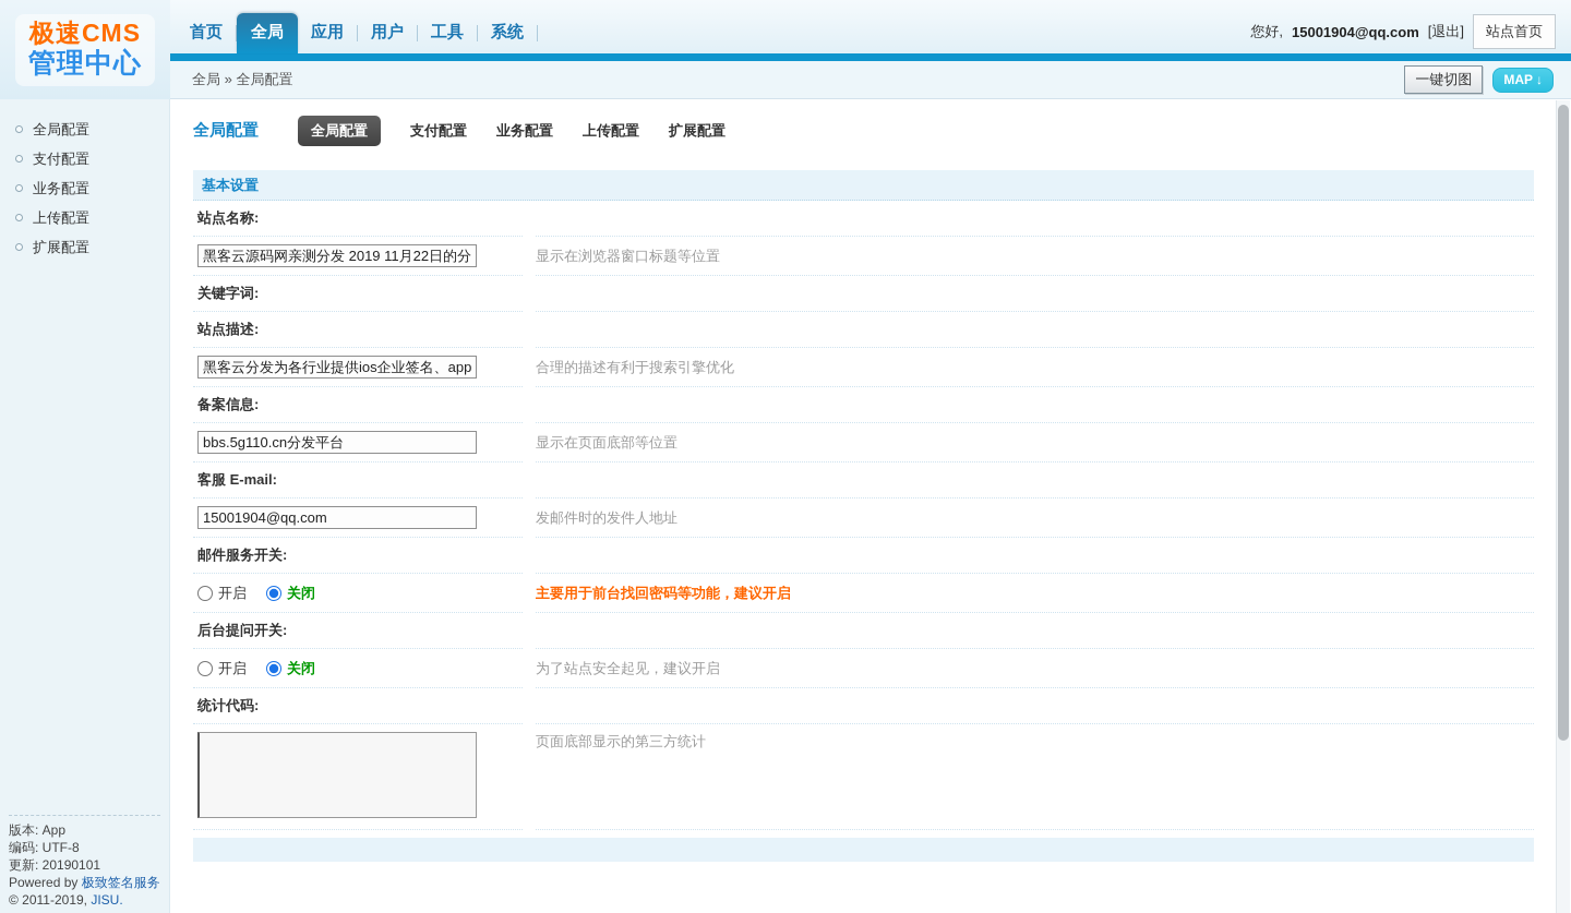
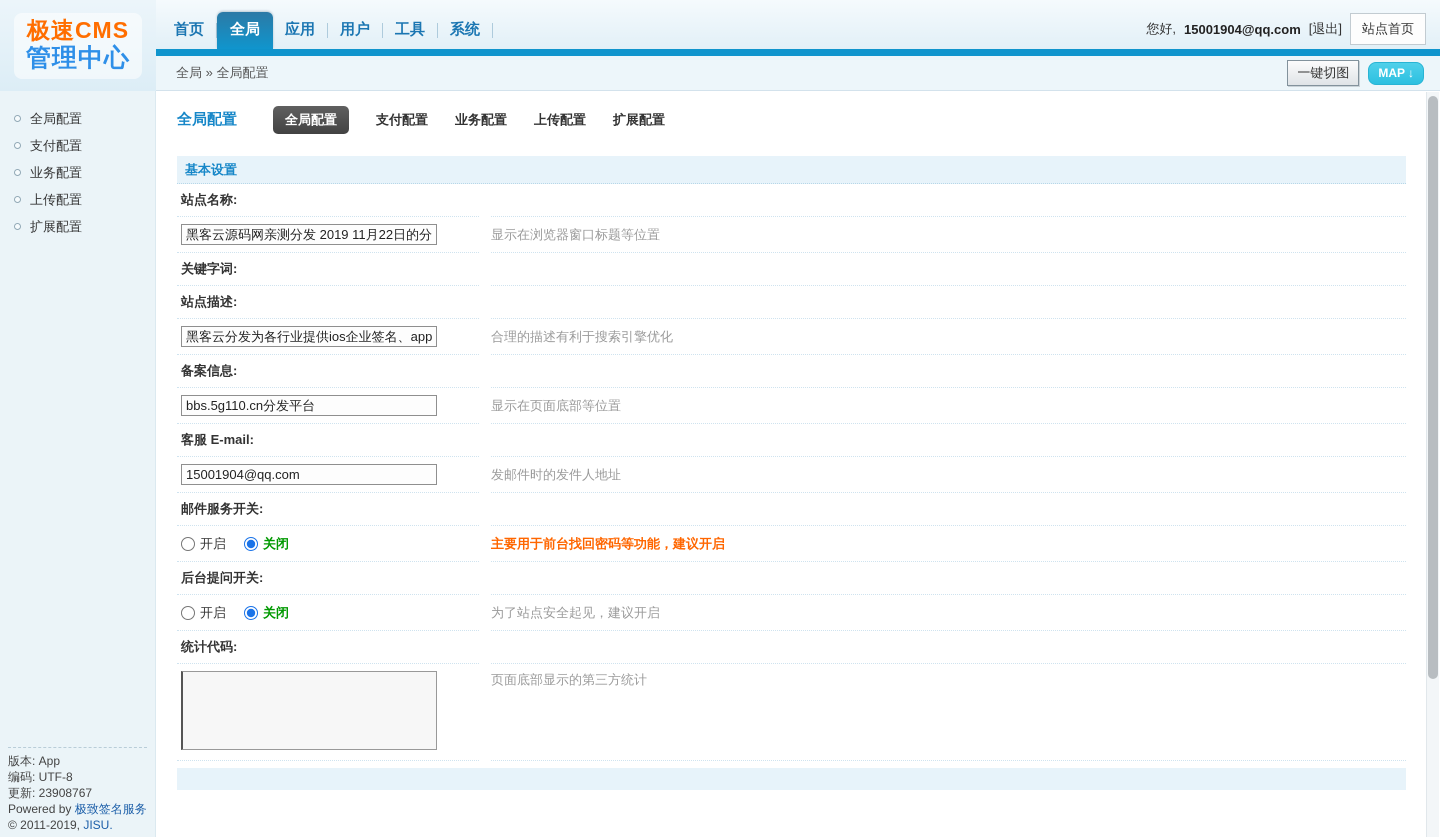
  极速CMS
  管理中心
  首页
  全局
  应用
  用户
  工具
  系统
  您好,
  15001904@qq.com
  [退出]
  站点首页
  全局 » 全局配置
  一键切图
  MAP
  ↓
  全局配置
  支付配置
  业务配置
  上传配置
  扩展配置
  版本: App
  编码: UTF-8
- 更新: 20190101
+ 更新: 23908767
  Powered by 极致签名服务
  © 2011-2019, JISU.
  全局配置
  全局配置
  支付配置
  业务配置
  上传配置
  扩展配置
  基本设置
  站点名称:
  黑客云源码网亲测分发 2019 11月22日的分
  显示在浏览器窗口标题等位置
  关键字词:
  站点描述:
  黑客云分发为各行业提供ios企业签名、app
  合理的描述有利于搜索引擎优化
  备案信息:
  bbs.5g110.cn分发平台
  显示在页面底部等位置
  客服 E-mail:
  15001904@qq.com
  发邮件时的发件人地址
  邮件服务开关:
  开启
  关闭
  主要用于前台找回密码等功能，建议开启
  后台提问开关:
  开启
  关闭
  为了站点安全起见，建议开启
  统计代码:
  页面底部显示的第三方统计
